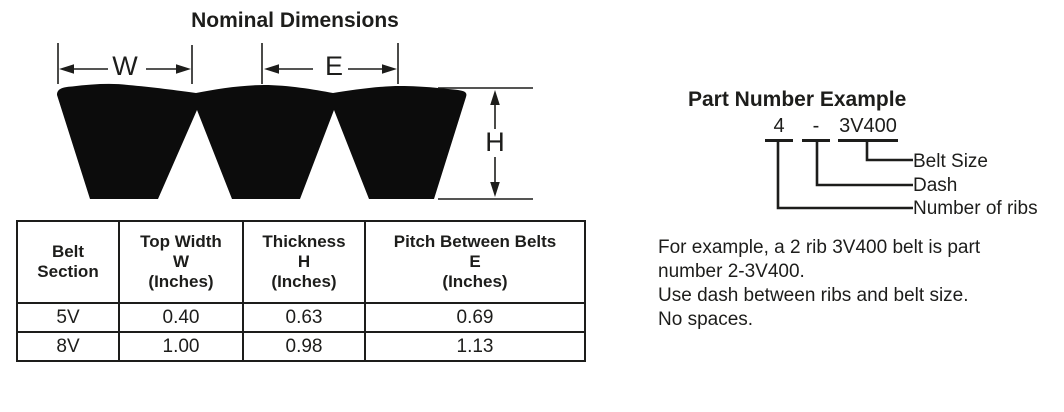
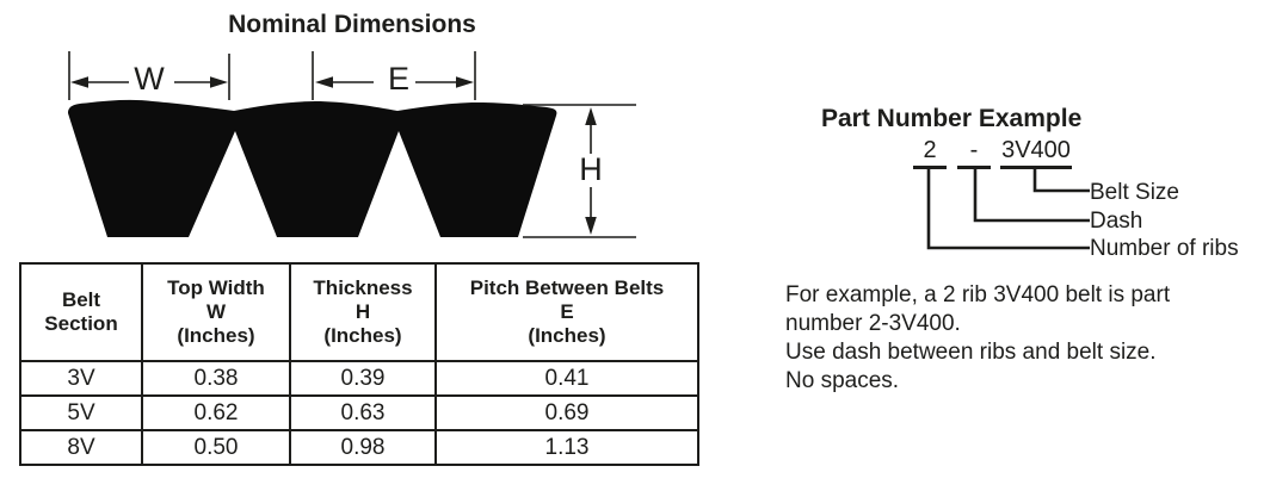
  Nominal Dimensions
  W
  E
  H
  Belt Section	Top Width W (Inches)	Thickness H (Inches)	Pitch Between Belts E (Inches)
+ 3V	0.38	0.39	0.41
- 5V	0.40	0.63	0.69
+ 5V	0.62	0.63	0.69
- 8V	1.00	0.98	1.13
+ 8V	0.50	0.98	1.13
  Part Number Example
- 4
+ 2
  -
  3V400
  Belt Size
  Dash
  Number of ribs
  For example, a 2 rib 3V400 belt is part
  number 2-3V400.
  Use dash between ribs and belt size.
  No spaces.
